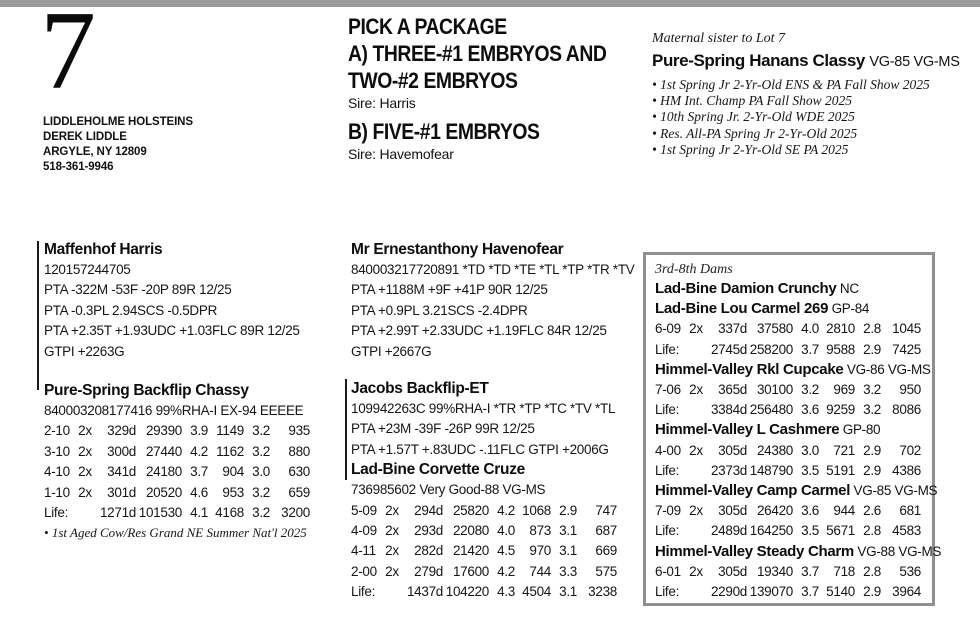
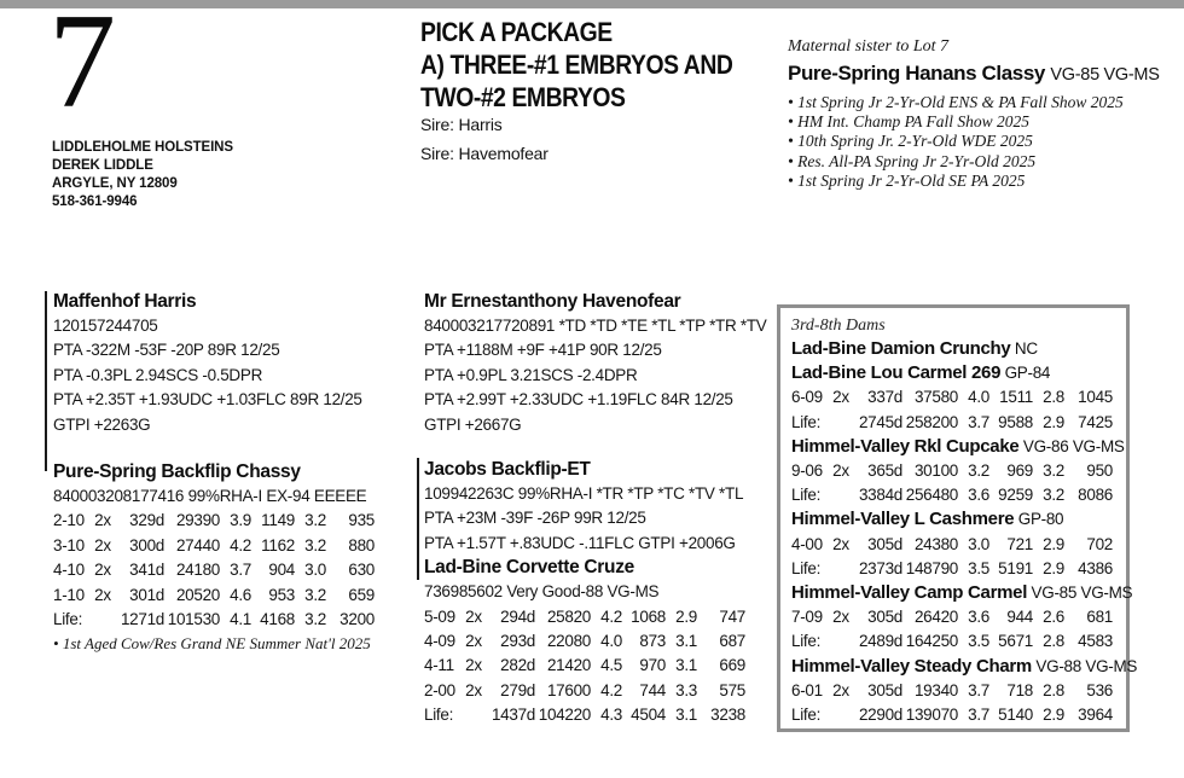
  7
  LIDDLEHOLME HOLSTEINS
  DEREK LIDDLE
  ARGYLE, NY 12809
  518-361-9946
  PICK A PACKAGE
  A) THREE-#1 EMBRYOS AND
  TWO-#2 EMBRYOS
  Sire: Harris
- B) FIVE-#1 EMBRYOS
  Sire: Havemofear
  Maternal sister to Lot 7
  Pure-Spring Hanans Classy VG-85 VG-MS
  1st Spring Jr 2-Yr-Old ENS & PA Fall Show 2025
  HM Int. Champ PA Fall Show 2025
  10th Spring Jr. 2-Yr-Old WDE 2025
  Res. All-PA Spring Jr 2-Yr-Old 2025
  1st Spring Jr 2-Yr-Old SE PA 2025
  Maffenhof Harris
  120157244705
  PTA -322M -53F -20P 89R 12/25
  PTA -0.3PL 2.94SCS -0.5DPR
  PTA +2.35T +1.93UDC +1.03FLC 89R 12/25
  GTPI +2263G
  Pure-Spring Backflip Chassy
  840003208177416 99%RHA-I EX-94 EEEEE
  2-10
  2x
  329d
  29390
  3.9
  1149
  3.2
  935
  3-10
  2x
  300d
  27440
  4.2
  1162
  3.2
  880
  4-10
  2x
  341d
  24180
  3.7
  904
  3.0
  630
  1-10
  2x
  301d
  20520
  4.6
  953
  3.2
  659
  Life:
  1271d
  101530
  4.1
  4168
  3.2
  3200
  1st Aged Cow/Res Grand NE Summer Nat'l 2025
  Mr Ernestanthony Havenofear
  840003217720891 *TD *TD *TE *TL *TP *TR *TV
  PTA +1188M +9F +41P 90R 12/25
  PTA +0.9PL 3.21SCS -2.4DPR
  PTA +2.99T +2.33UDC +1.19FLC 84R 12/25
  GTPI +2667G
  Jacobs Backflip-ET
  109942263C 99%RHA-I *TR *TP *TC *TV *TL
  PTA +23M -39F -26P 99R 12/25
  PTA +1.57T +.83UDC -.11FLC GTPI +2006G
  Lad-Bine Corvette Cruze
  736985602 Very Good-88 VG-MS
  5-09
  2x
  294d
  25820
  4.2
  1068
  2.9
  747
  4-09
  2x
  293d
  22080
  4.0
  873
  3.1
  687
  4-11
  2x
  282d
  21420
  4.5
  970
  3.1
  669
  2-00
  2x
  279d
  17600
  4.2
  744
  3.3
  575
  Life:
  1437d
  104220
  4.3
  4504
  3.1
  3238
  3rd-8th Dams
  Lad-Bine Damion Crunchy NC
  Lad-Bine Lou Carmel 269 GP-84
  6-09
  2x
  337d
  37580
  4.0
- 2810
+ 1511
  2.8
  1045
  Life:
  2745d
  258200
  3.7
  9588
  2.9
  7425
  Himmel-Valley Rkl Cupcake VG-86 VG-MS
- 7-06
+ 9-06
  2x
  365d
  30100
  3.2
  969
  3.2
  950
  Life:
  3384d
  256480
  3.6
  9259
  3.2
  8086
  Himmel-Valley L Cashmere GP-80
  4-00
  2x
  305d
  24380
  3.0
  721
  2.9
  702
  Life:
  2373d
  148790
  3.5
  5191
  2.9
  4386
  Himmel-Valley Camp Carmel VG-85 VG-MS
  7-09
  2x
  305d
  26420
  3.6
  944
  2.6
  681
  Life:
  2489d
  164250
  3.5
  5671
  2.8
  4583
  Himmel-Valley Steady Charm VG-88 VG-MS
  6-01
  2x
  305d
  19340
  3.7
  718
  2.8
  536
  Life:
  2290d
  139070
  3.7
  5140
  2.9
  3964
